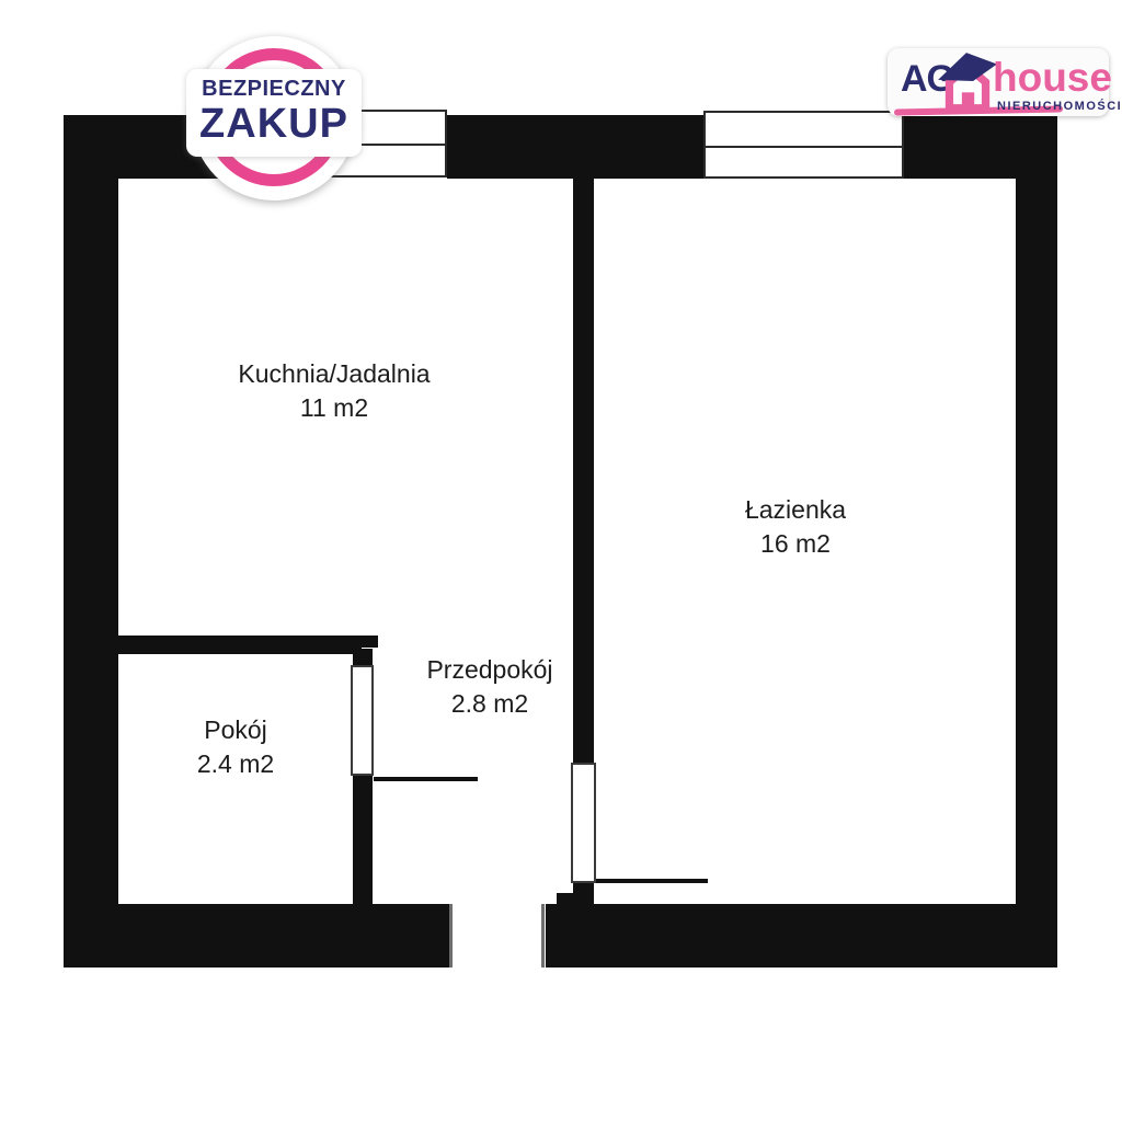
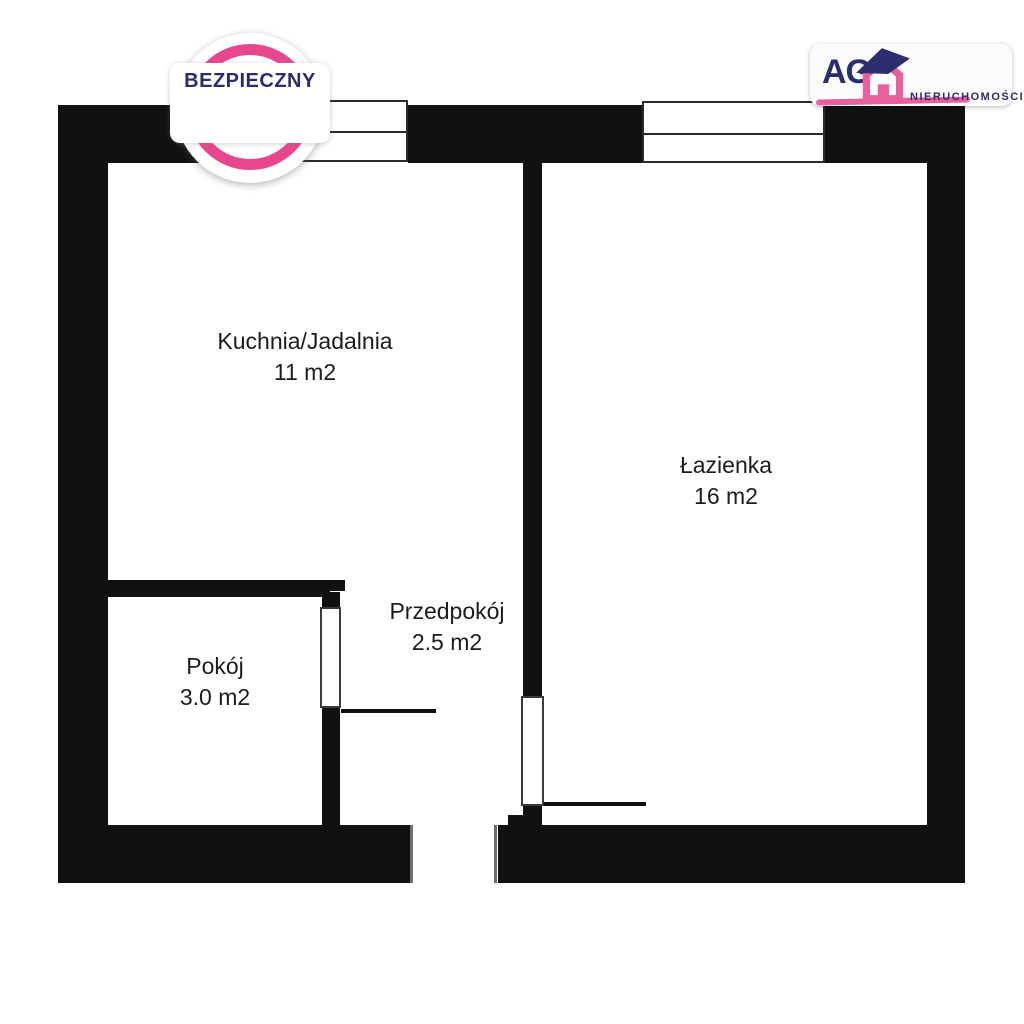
  Kuchnia/Jadalnia
  11 m2
  Łazienka
  16 m2
  Przedpokój
- 2.8 m2
+ 2.5 m2
  Pokój
- 2.4 m2
+ 3.0 m2
  BEZPIECZNY
- ZAKUP
- house
  NIERUCHOMOŚCI
